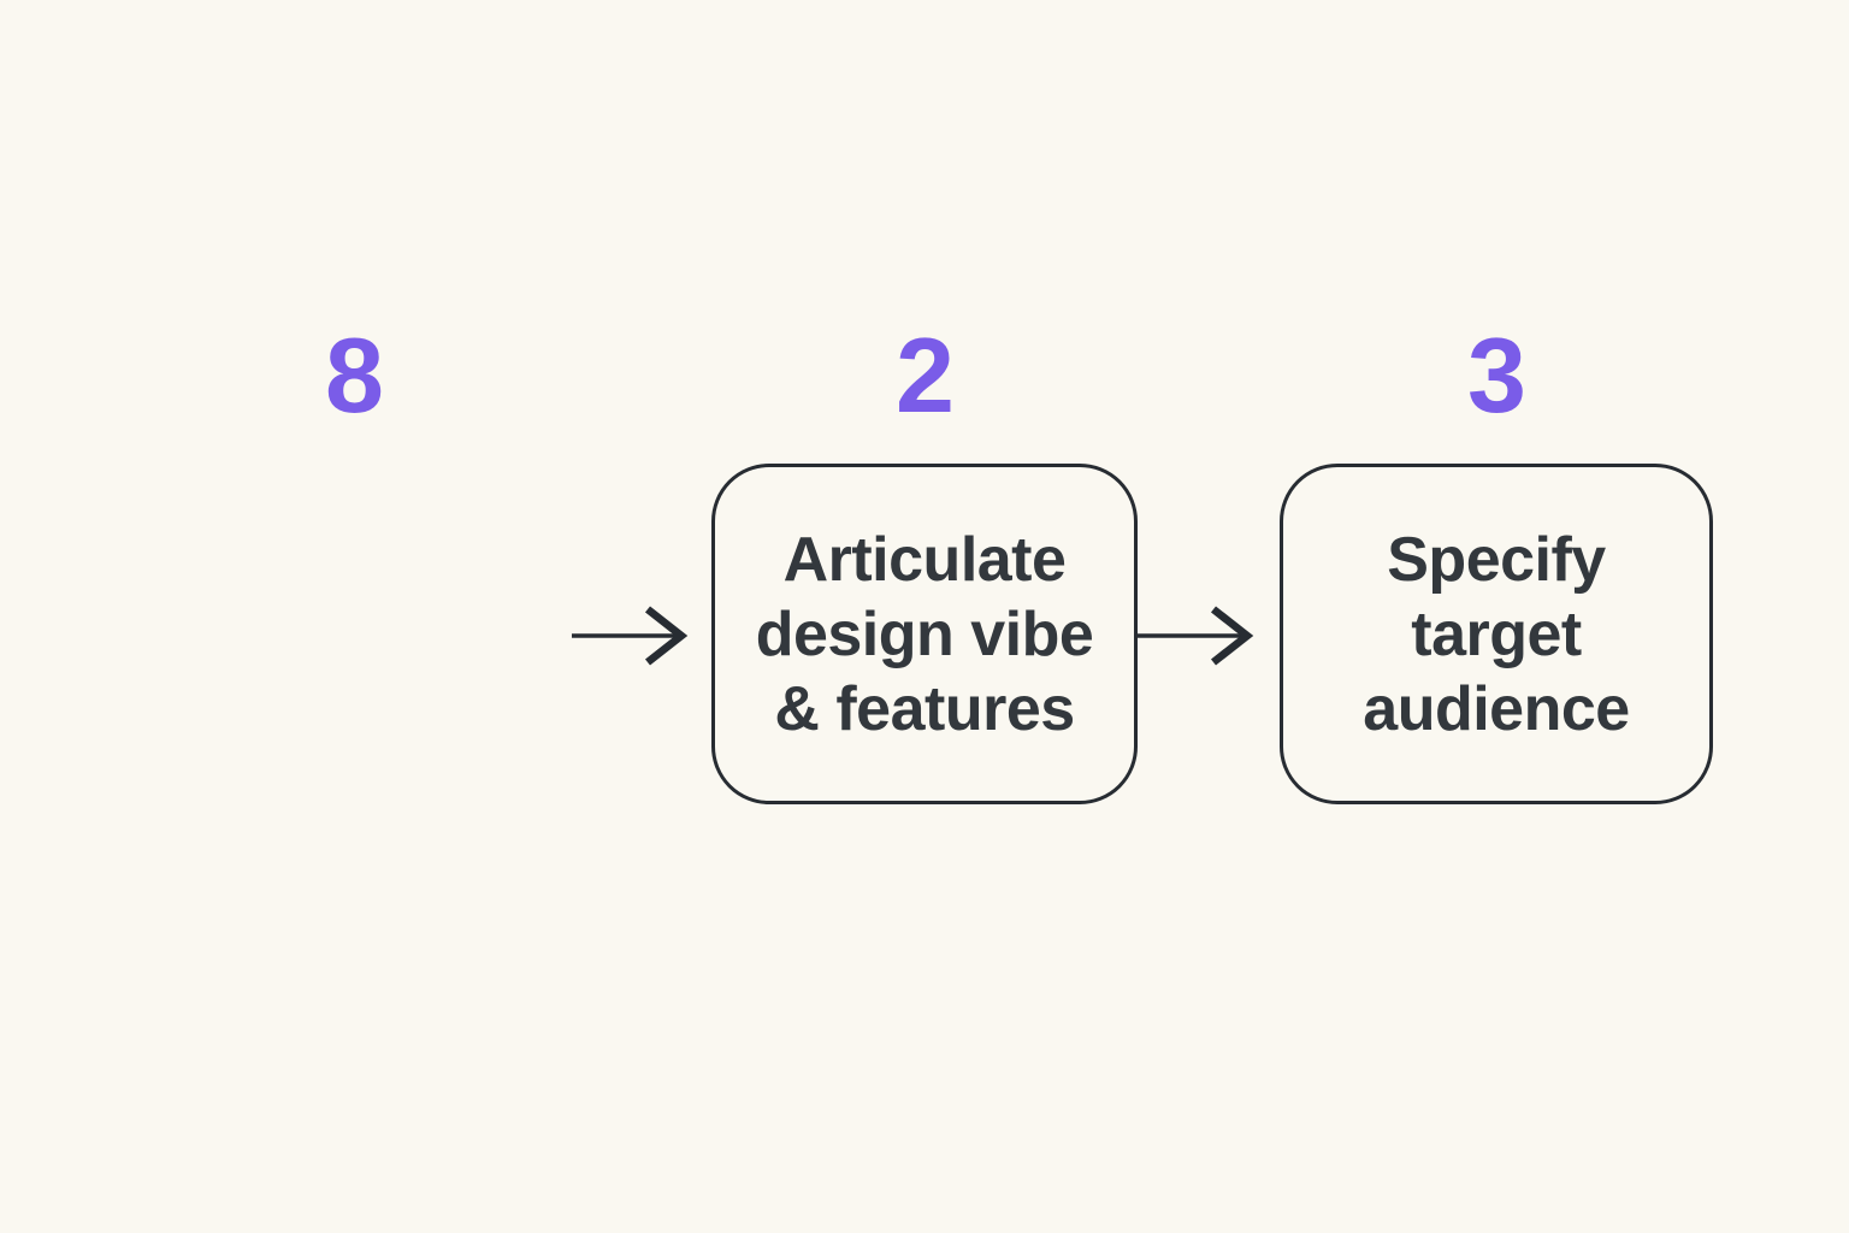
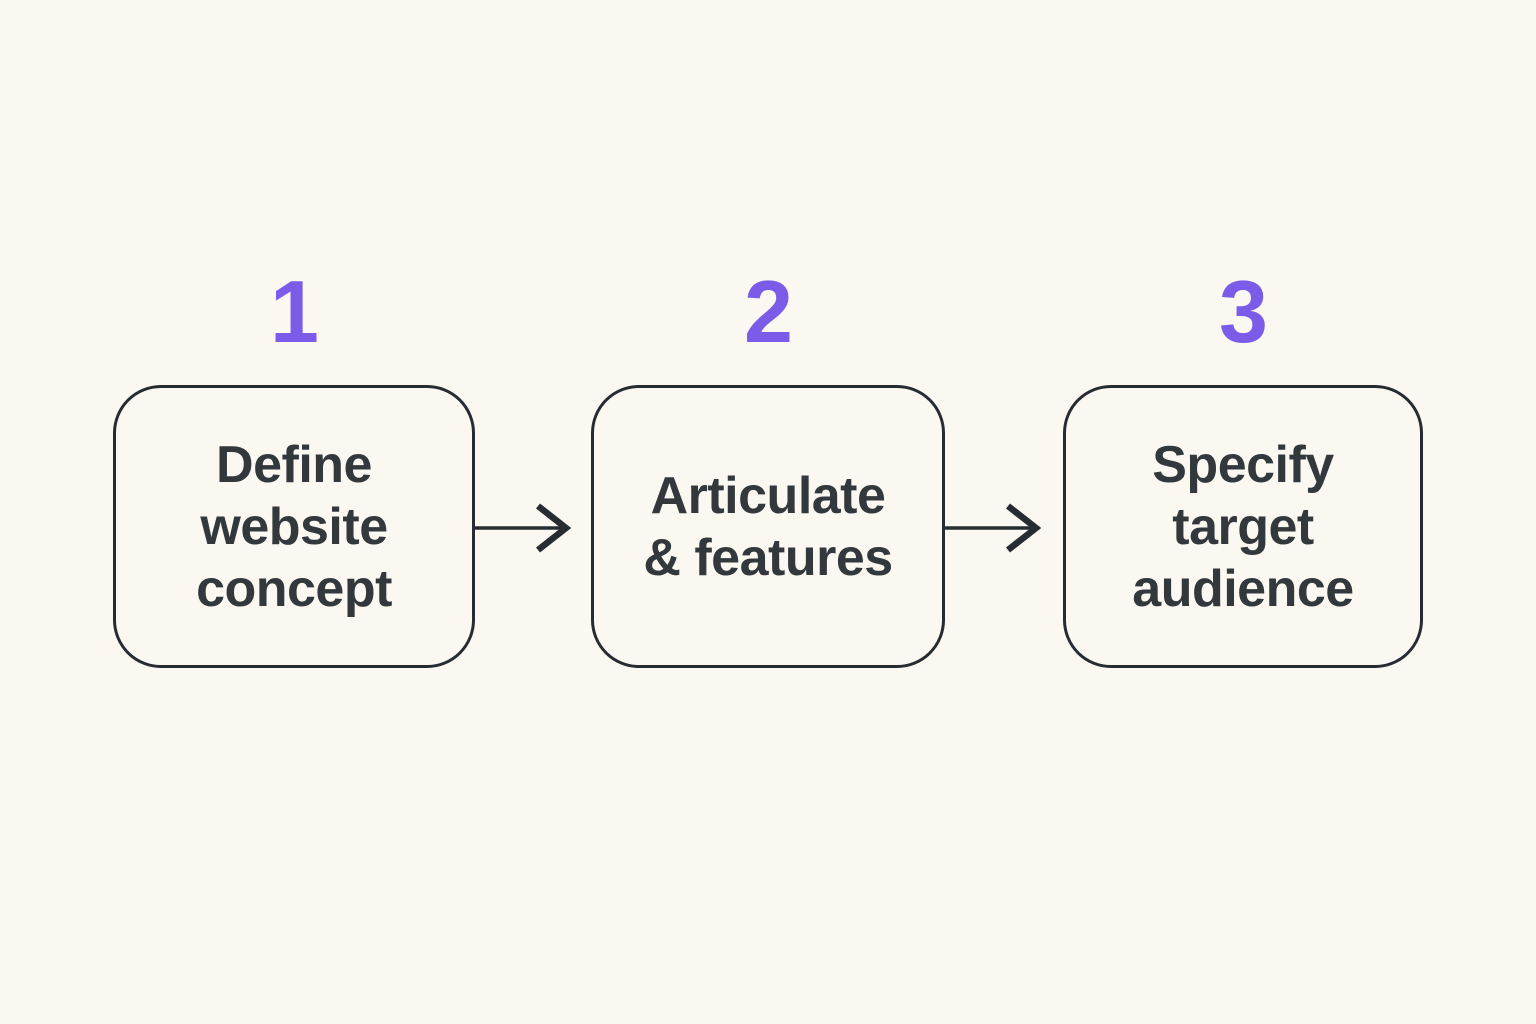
- 8
+ 1
+ Define
+ website
+ concept
  2
  Articulate
- design vibe
  & features
  3
  Specify
  target
  audience
